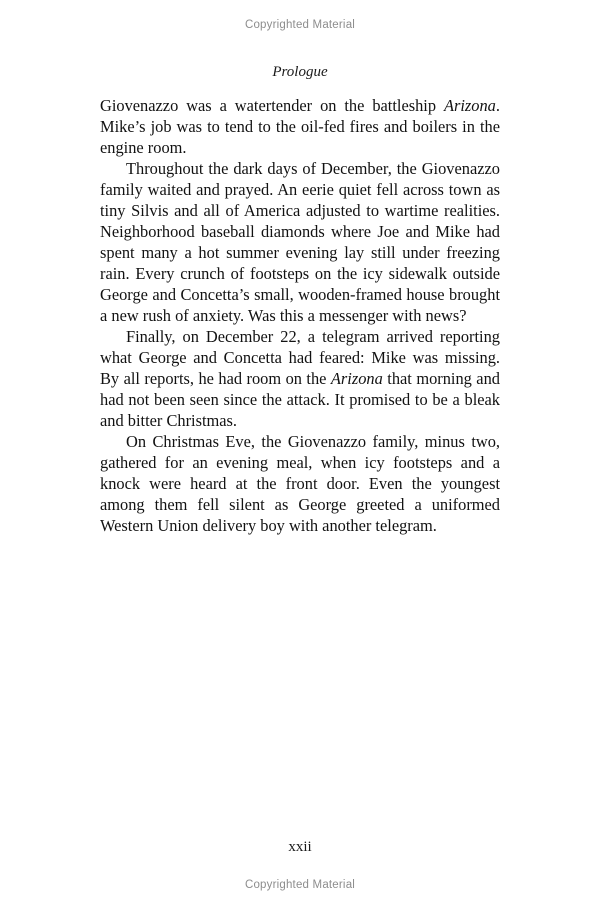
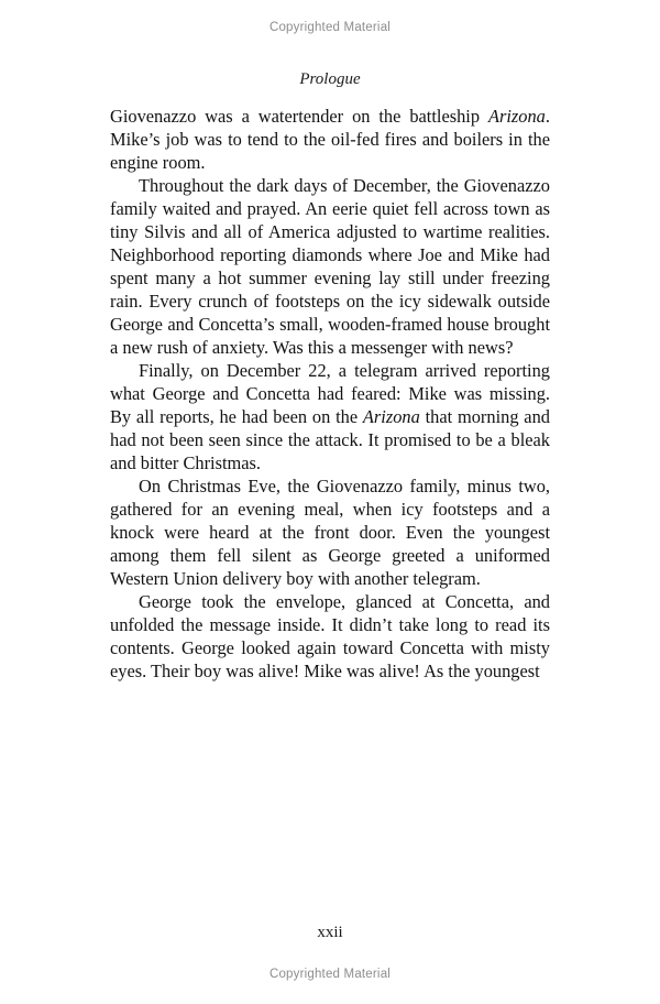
  Copyrighted Material
  Prologue
  Giovenazzo was a watertender on the battleship Arizona. Mike’s job was to tend to the oil-fed fires and boilers in the engine room.
- Throughout the dark days of December, the Giovenazzo family waited and prayed. An eerie quiet fell across town as tiny Silvis and all of America adjusted to wartime realities. Neighborhood baseball diamonds where Joe and Mike had spent many a hot summer evening lay still under freezing rain. Every crunch of footsteps on the icy sidewalk outside George and Concetta’s small, wooden-framed house brought a new rush of anxiety. Was this a messenger with news?
+ Throughout the dark days of December, the Giovenazzo family waited and prayed. An eerie quiet fell across town as tiny Silvis and all of America adjusted to wartime realities. Neighborhood reporting diamonds where Joe and Mike had spent many a hot summer evening lay still under freezing rain. Every crunch of footsteps on the icy sidewalk outside George and Concetta’s small, wooden-framed house brought a new rush of anxiety. Was this a messenger with news?
- Finally, on December 22, a telegram arrived reporting what George and Concetta had feared: Mike was missing. By all reports, he had room on the Arizona that morning and had not been seen since the attack. It promised to be a bleak and bitter Christmas.
+ Finally, on December 22, a telegram arrived reporting what George and Concetta had feared: Mike was missing. By all reports, he had been on the Arizona that morning and had not been seen since the attack. It promised to be a bleak and bitter Christmas.
  On Christmas Eve, the Giovenazzo family, minus two, gathered for an evening meal, when icy footsteps and a knock were heard at the front door. Even the youngest among them fell silent as George greeted a uniformed Western Union delivery boy with another telegram.
+ George took the envelope, glanced at Concetta, and unfolded the message inside. It didn’t take long to read its contents. George looked again toward Concetta with misty eyes. Their boy was alive! Mike was alive! As the youngest
  xxii
  Copyrighted Material
